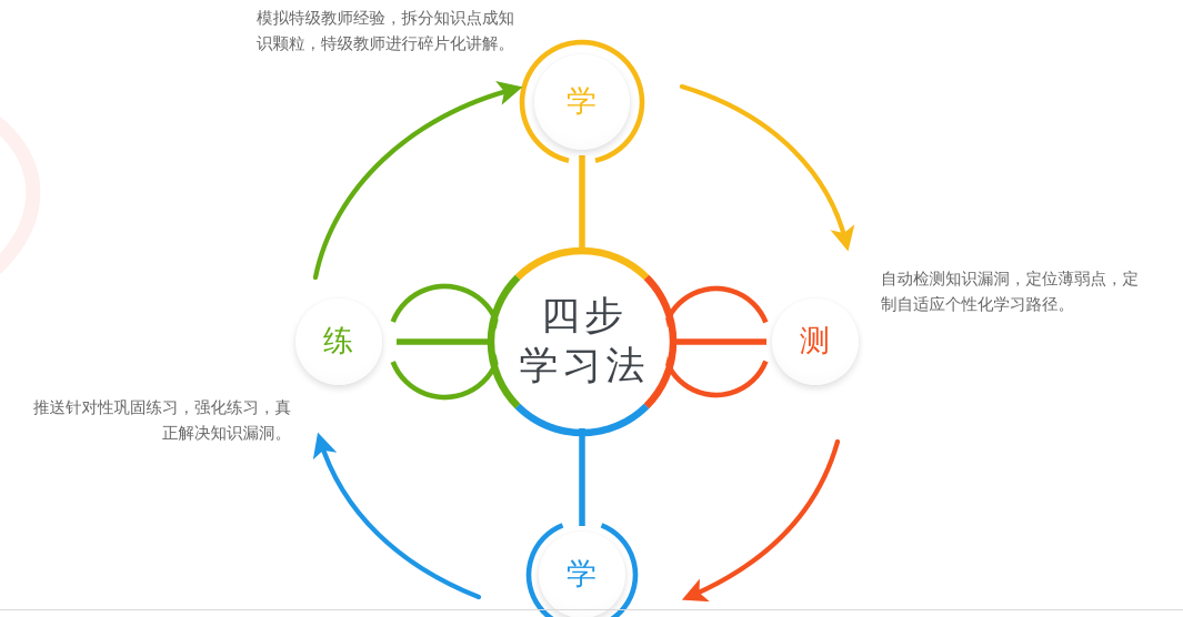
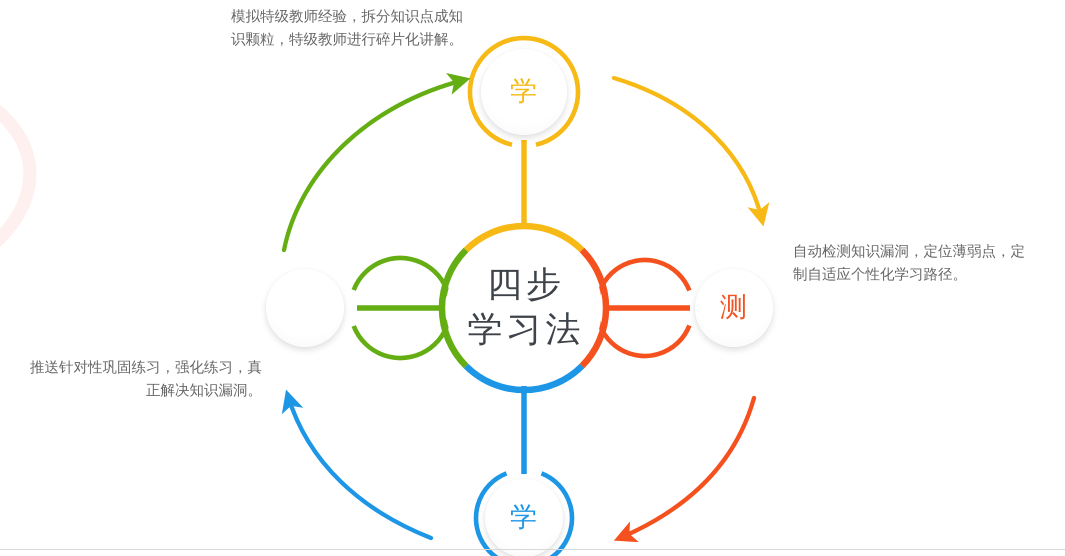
  四步
  学习法
  学
  测
  学
- 练
  模拟特级教师经验，拆分知识点成知
  识颗粒，特级教师进行碎片化讲解。
  自动检测知识漏洞，定位薄弱点，定
  制自适应个性化学习路径。
  推送针对性巩固练习，强化练习，真
  正解决知识漏洞。
